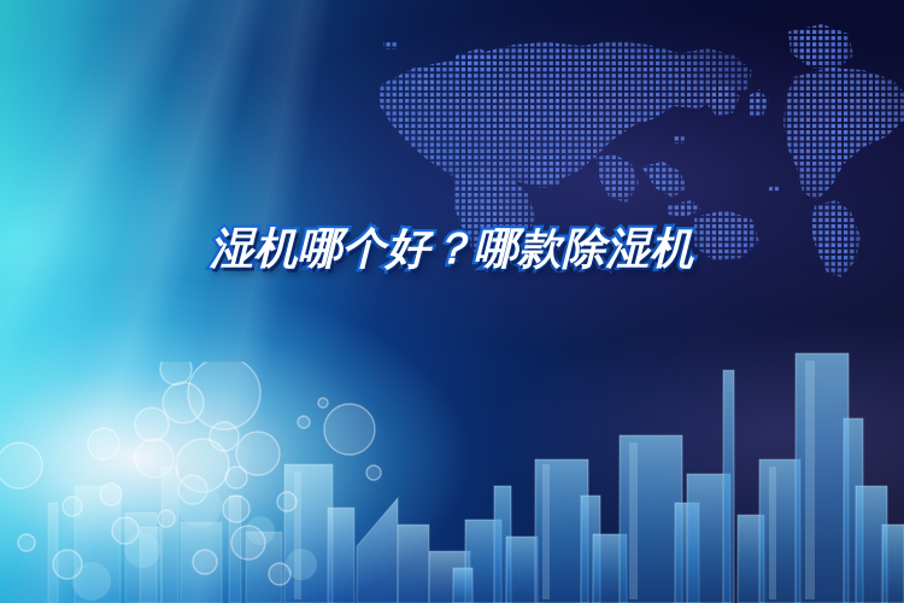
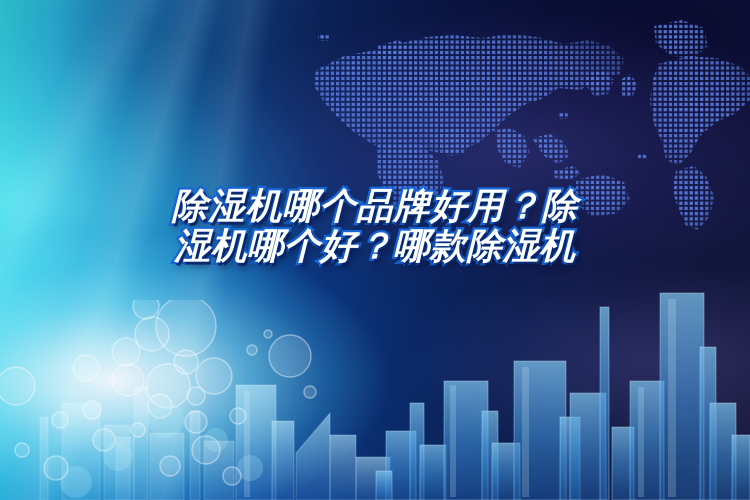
+ 除湿机哪个品牌好用？除
  湿机哪个好？哪款除湿机
